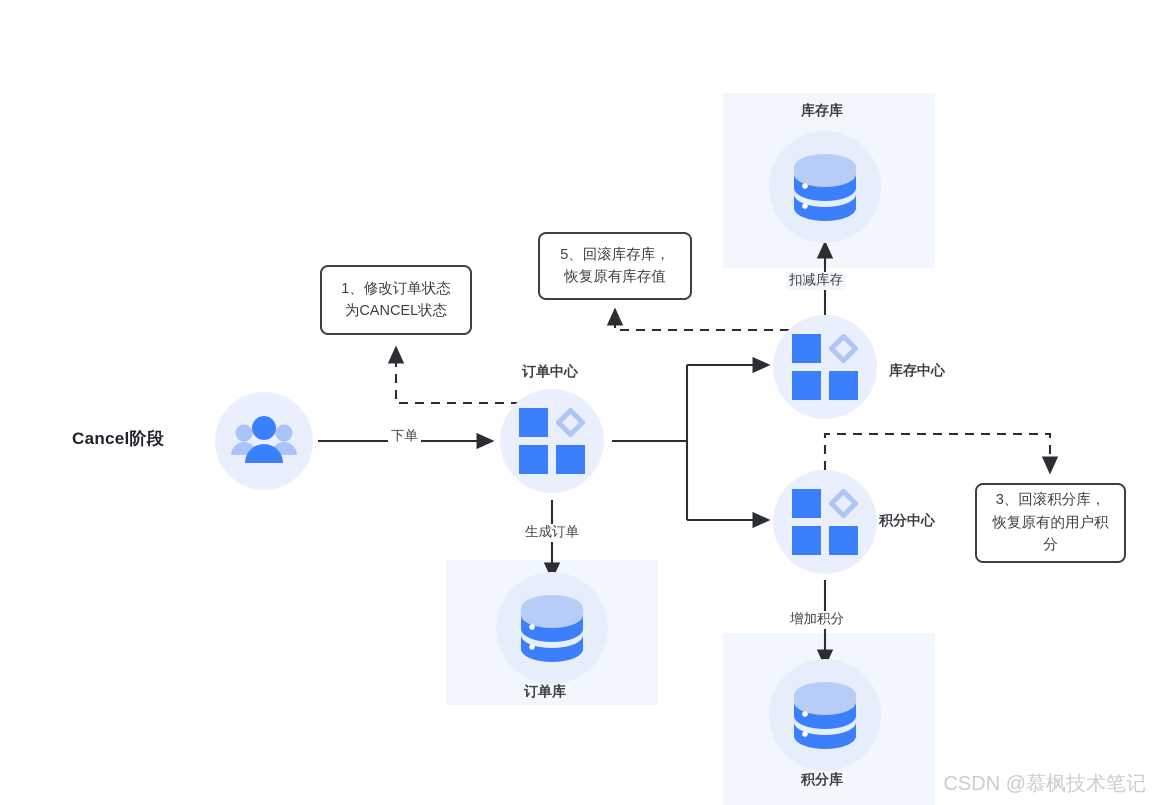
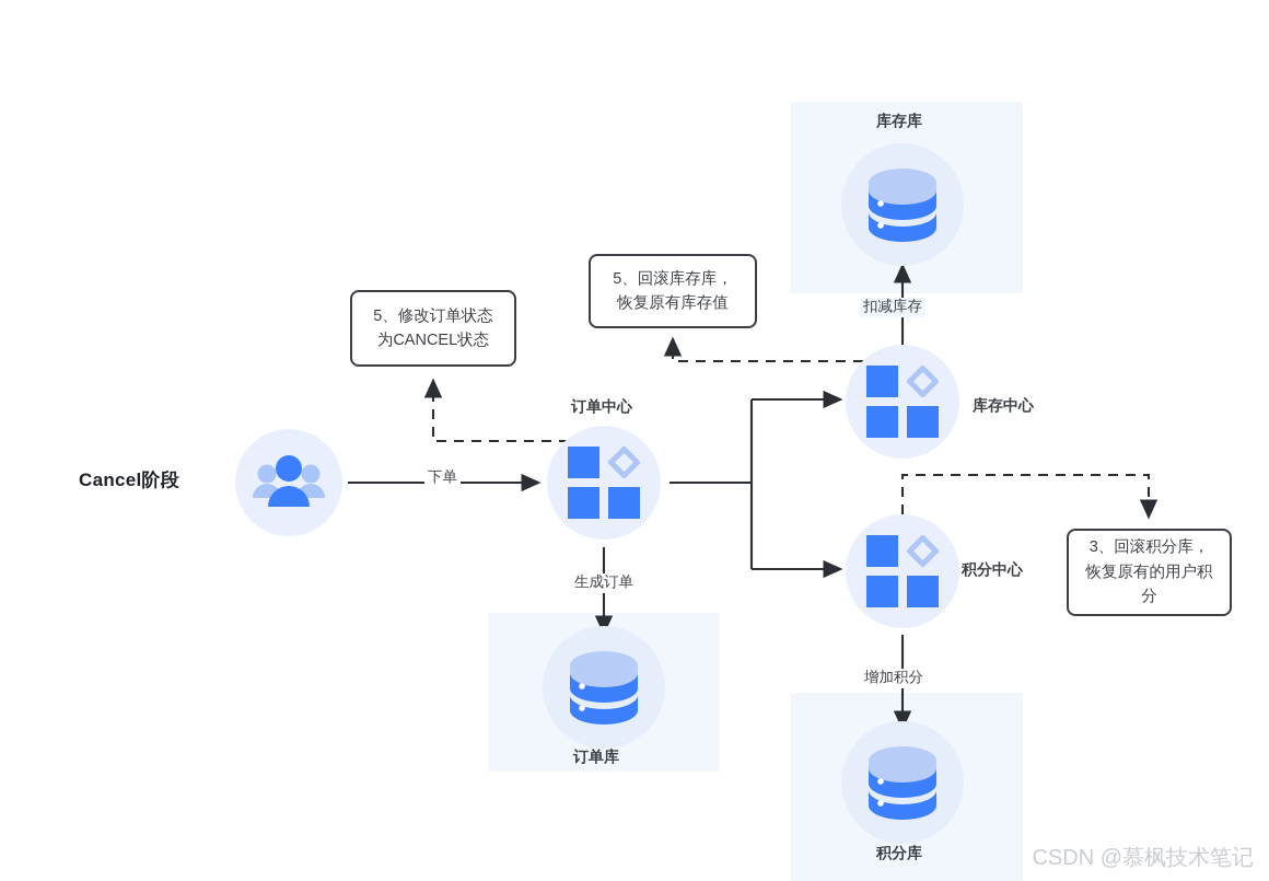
  Cancel阶段
  订单中心
  库存中心
  积分中心
  库存库
  扣减库存
  生成订单
  订单库
  增加积分
  积分库
  下单
- 1、修改订单状态
+ 5、修改订单状态
  为CANCEL状态
  5、回滚库存库，
  恢复原有库存值
  3、回滚积分库，
  恢复原有的用户积
  分
  CSDN @慕枫技术笔记
